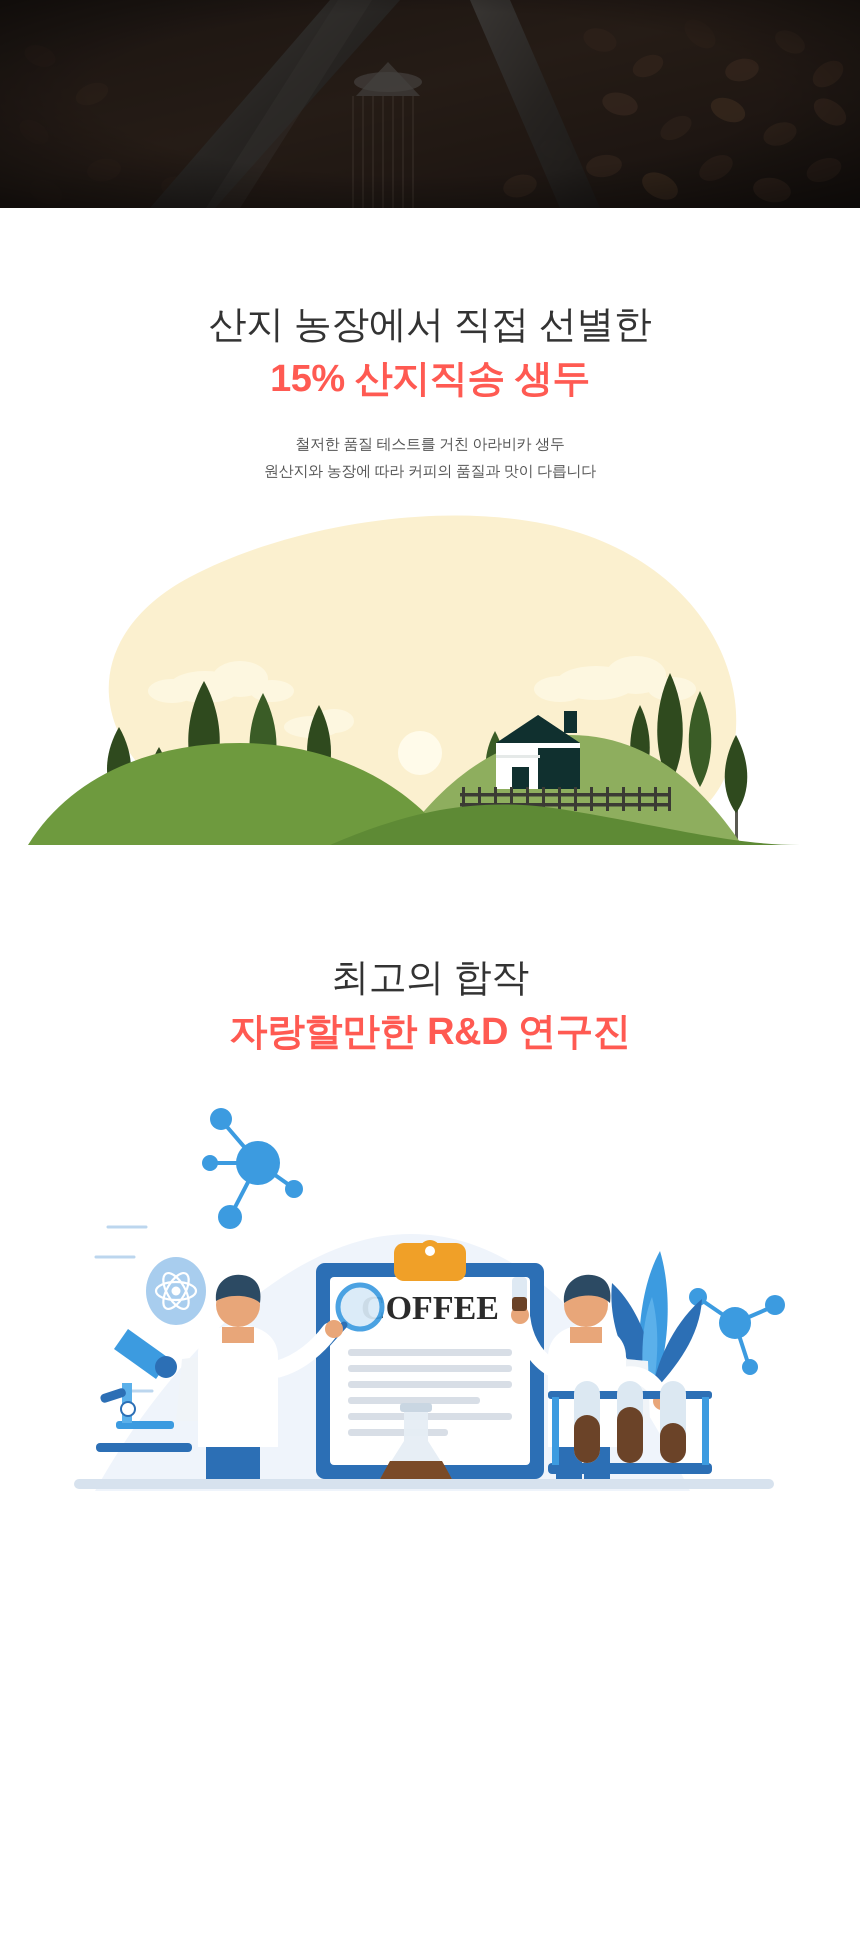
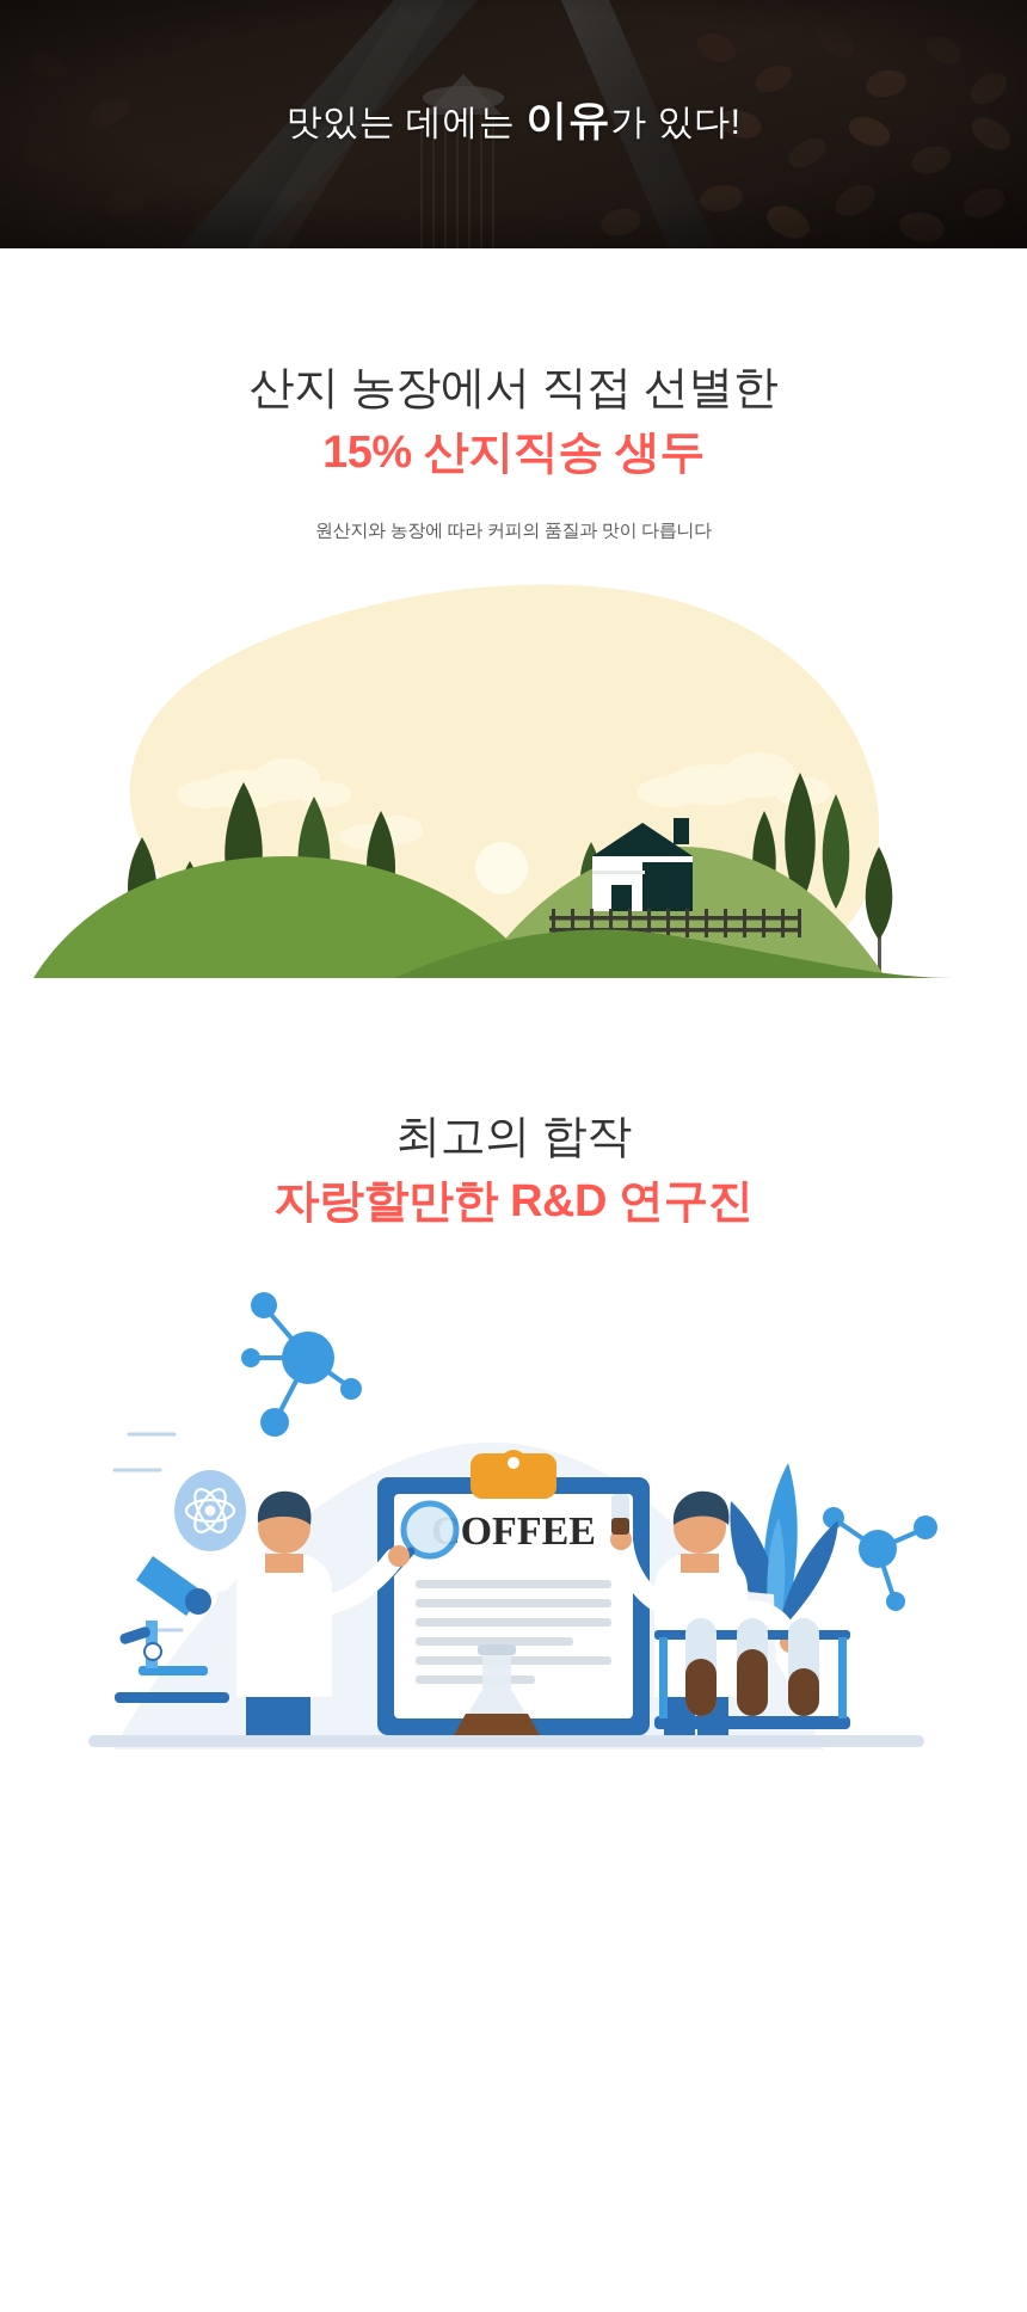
+ 맛있는 데에는 이유가 있다!
  산지 농장에서 직접 선별한
  15% 산지직송 생두
- 철저한 품질 테스트를 거친 아라비카 생두
  원산지와 농장에 따라 커피의 품질과 맛이 다릅니다
  최고의 합작
  자랑할만한 R&D 연구진
  OFFEE
